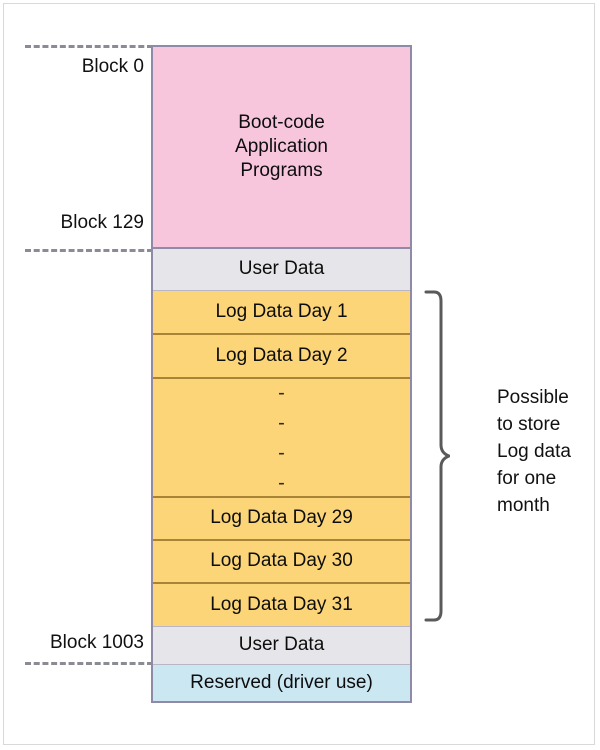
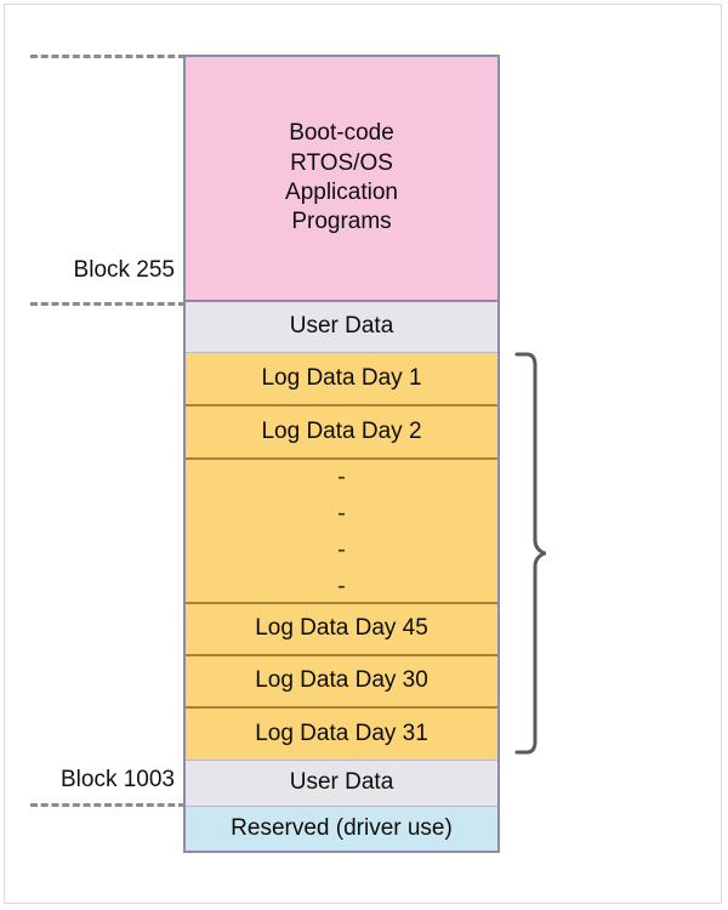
- Block 0
- Block 129
+ Block 255
  Block 1003
  Boot-code
+ RTOS/OS
  Application
  Programs
  User Data
  Log Data Day 1
  Log Data Day 2
  -
  -
  -
  -
- Log Data Day 29
+ Log Data Day 45
  Log Data Day 30
  Log Data Day 31
  User Data
  Reserved (driver use)
- Possible
- to store
- Log data
- for one
- month
